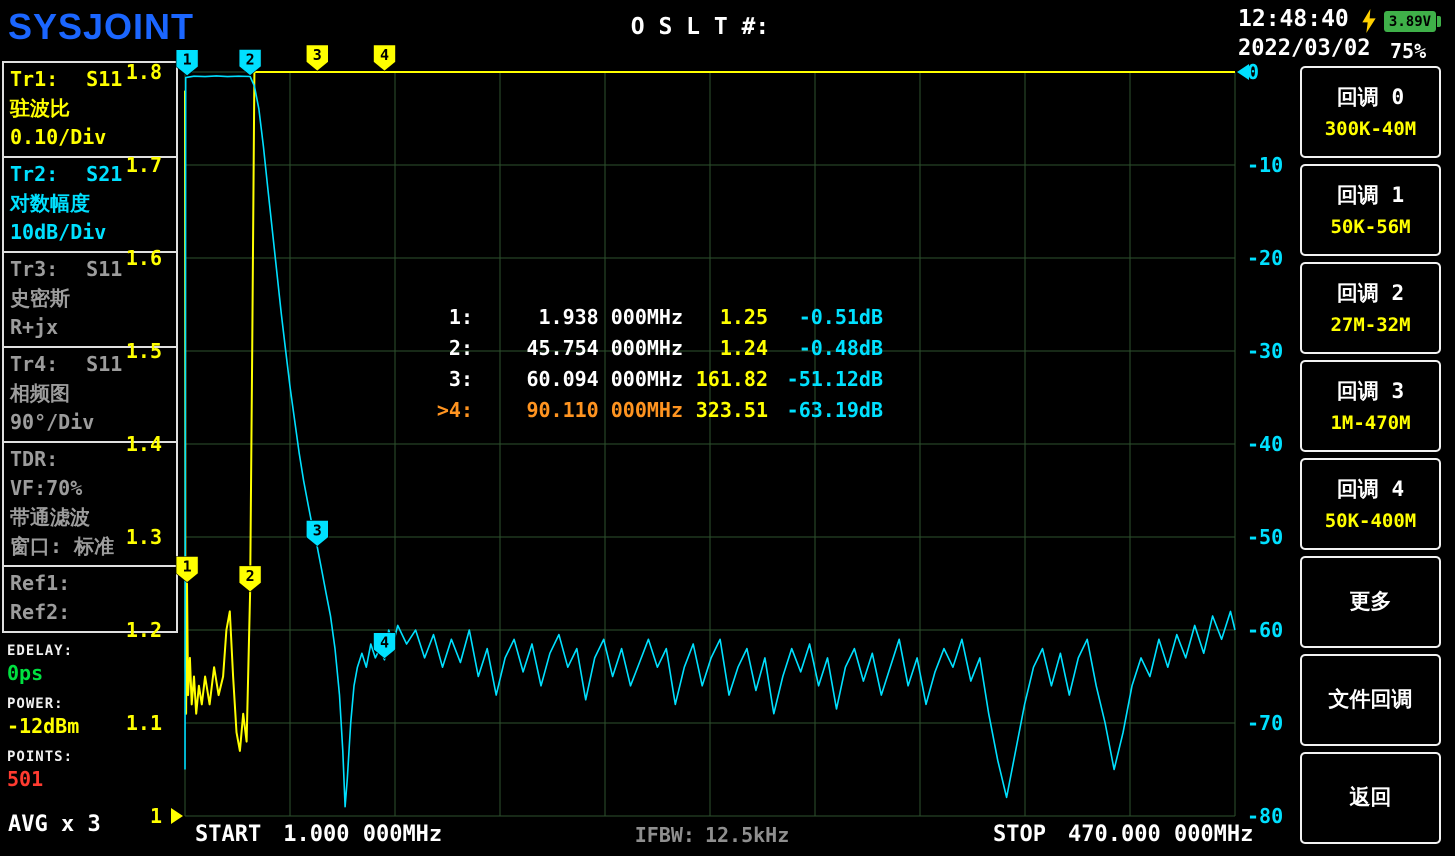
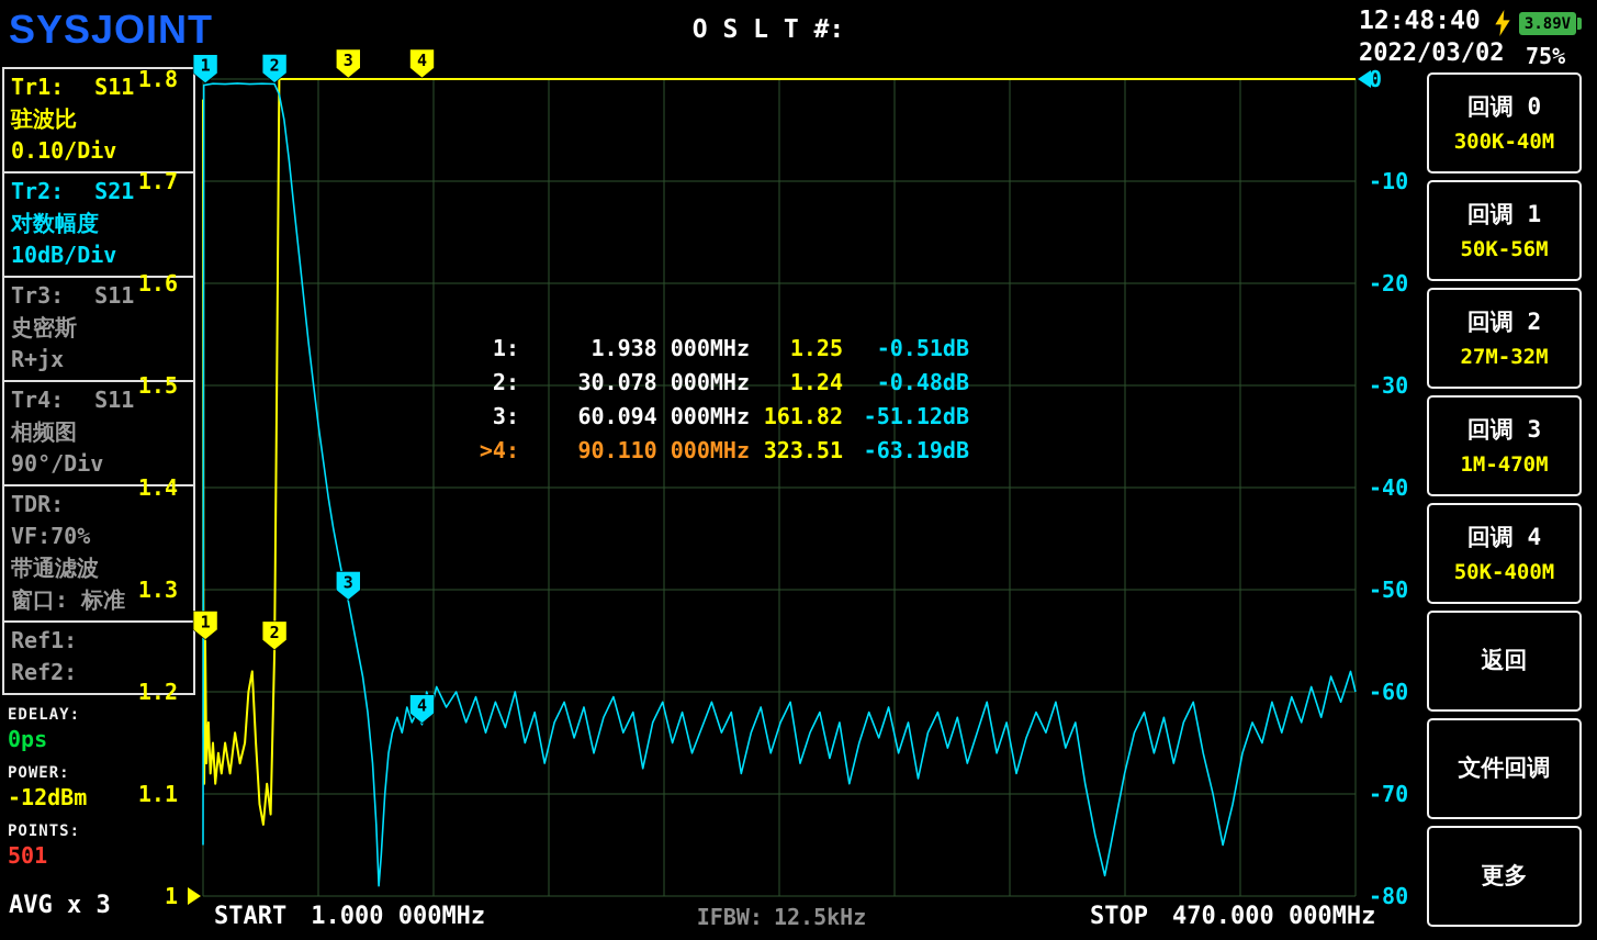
  SYSJOINT
  O S L T #:
  12:48:40
  2022/03/02
  3.89V
  75%
  Tr1: S11
  驻波比
  0.10/Div
  Tr2: S21
  对数幅度
  10dB/Div
  Tr3: S11
  史密斯
  R+jx
  Tr4: S11
  相频图
  90°/Div
  TDR:
  VF:70%
  带通滤波
  窗口: 标准
  Ref1:
  Ref2:
  EDELAY:
  0ps
  POWER:
  -12dBm
  POINTS:
  501
  AVG x 3
  1
  1
  2
  2
  3
  3
  4
  4
  1.8
  1.7
  1.6
  1.5
  1.4
  1.3
  1.2
  1.1
  1
  0
  -10
  -20
  -30
  -40
  -50
  -60
  -70
  -80
  1:
  1.938 000MHz
  1.25
  -0.51dB
  2:
- 45.754 000MHz
+ 30.078 000MHz
  1.24
  -0.48dB
  3:
  60.094 000MHz
  161.82
  -51.12dB
  >4:
  90.110 000MHz
  323.51
  -63.19dB
  回调 0
  300K-40M
  回调 1
  50K-56M
  回调 2
  27M-32M
  回调 3
  1M-470M
  回调 4
  50K-400M
- 更多
+ 返回
  文件回调
- 返回
+ 更多
  START
  1.000 000MHz
  IFBW:
  12.5kHz
  STOP
  470.000 000MHz
